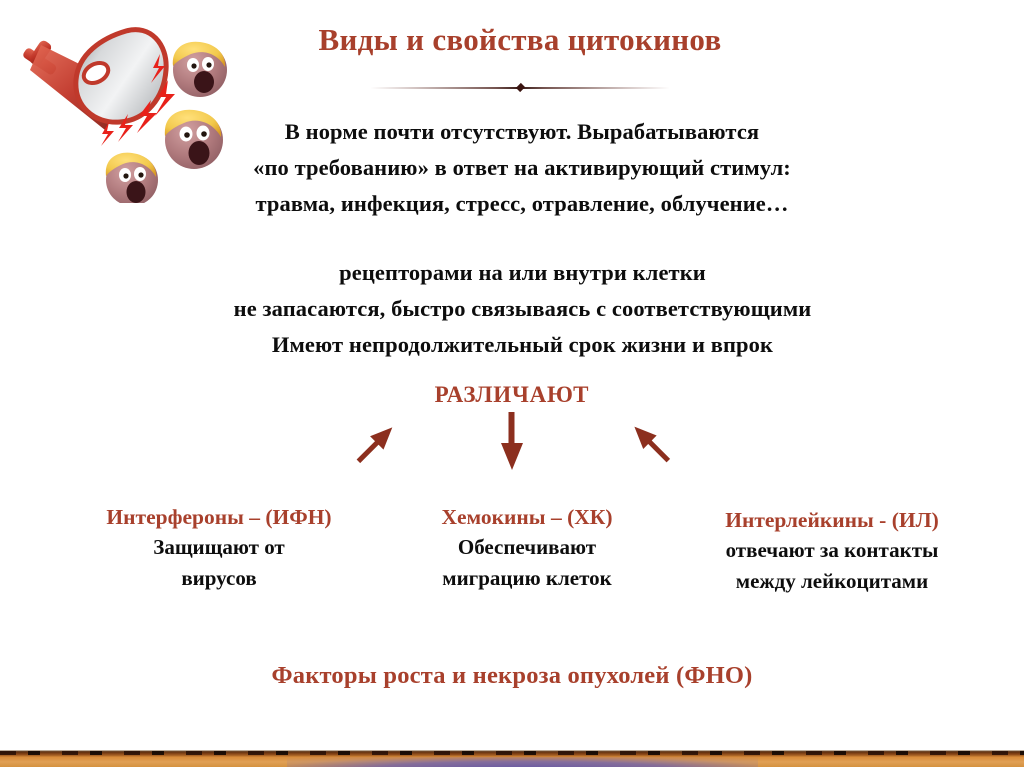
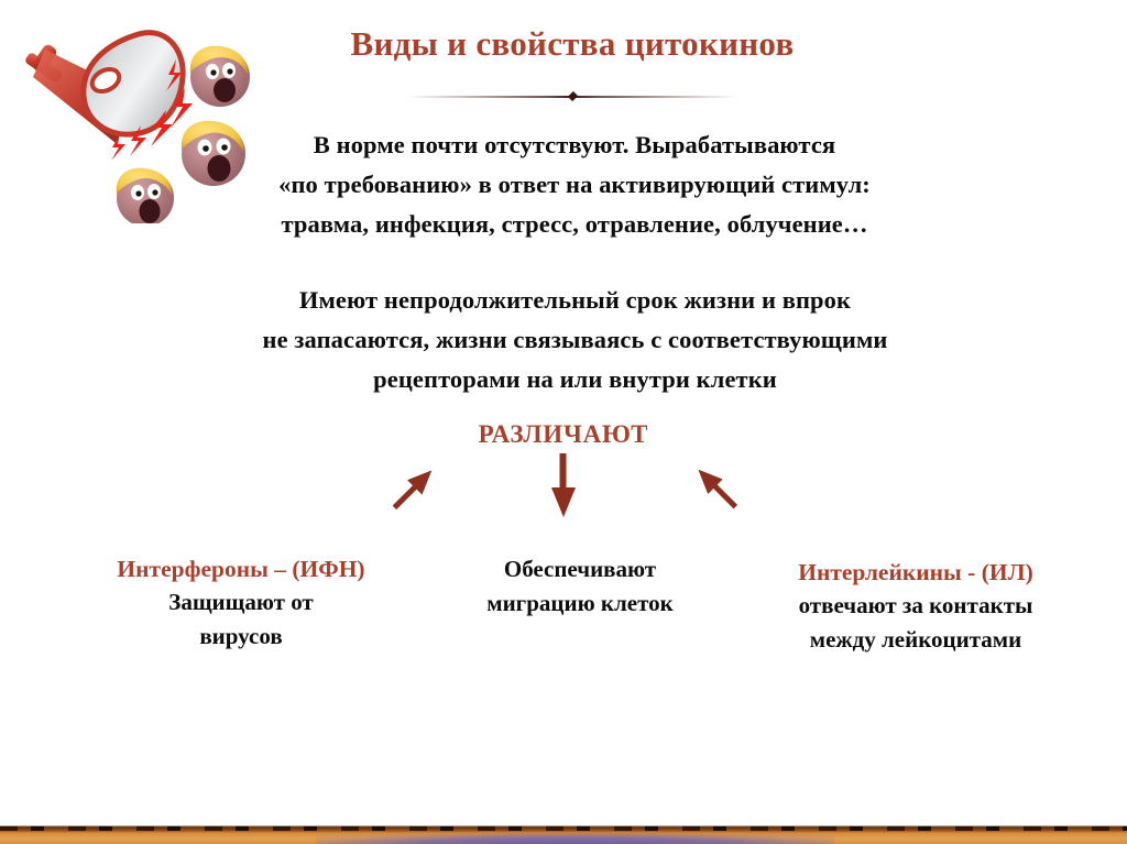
  Виды и свойства цитокинов
  В норме почти отсутствуют. Вырабатываются
  «по требованию» в ответ на активирующий стимул:
  травма, инфекция, стресс, отравление, облучение…
- рецепторами на или внутри клетки
+ Имеют непродолжительный срок жизни и впрок
- не запасаются, быстро связываясь с соответствующими
+ не запасаются, жизни связываясь с соответствующими
- Имеют непродолжительный срок жизни и впрок
+ рецепторами на или внутри клетки
  РАЗЛИЧАЮТ
  Интерфероны – (ИФН)
  Защищают от
  вирусов
- Хемокины – (ХК)
  Обеспечивают
  миграцию клеток
  Интерлейкины - (ИЛ)
  отвечают за контакты
  между лейкоцитами
- Факторы роста и некроза опухолей (ФНО)
